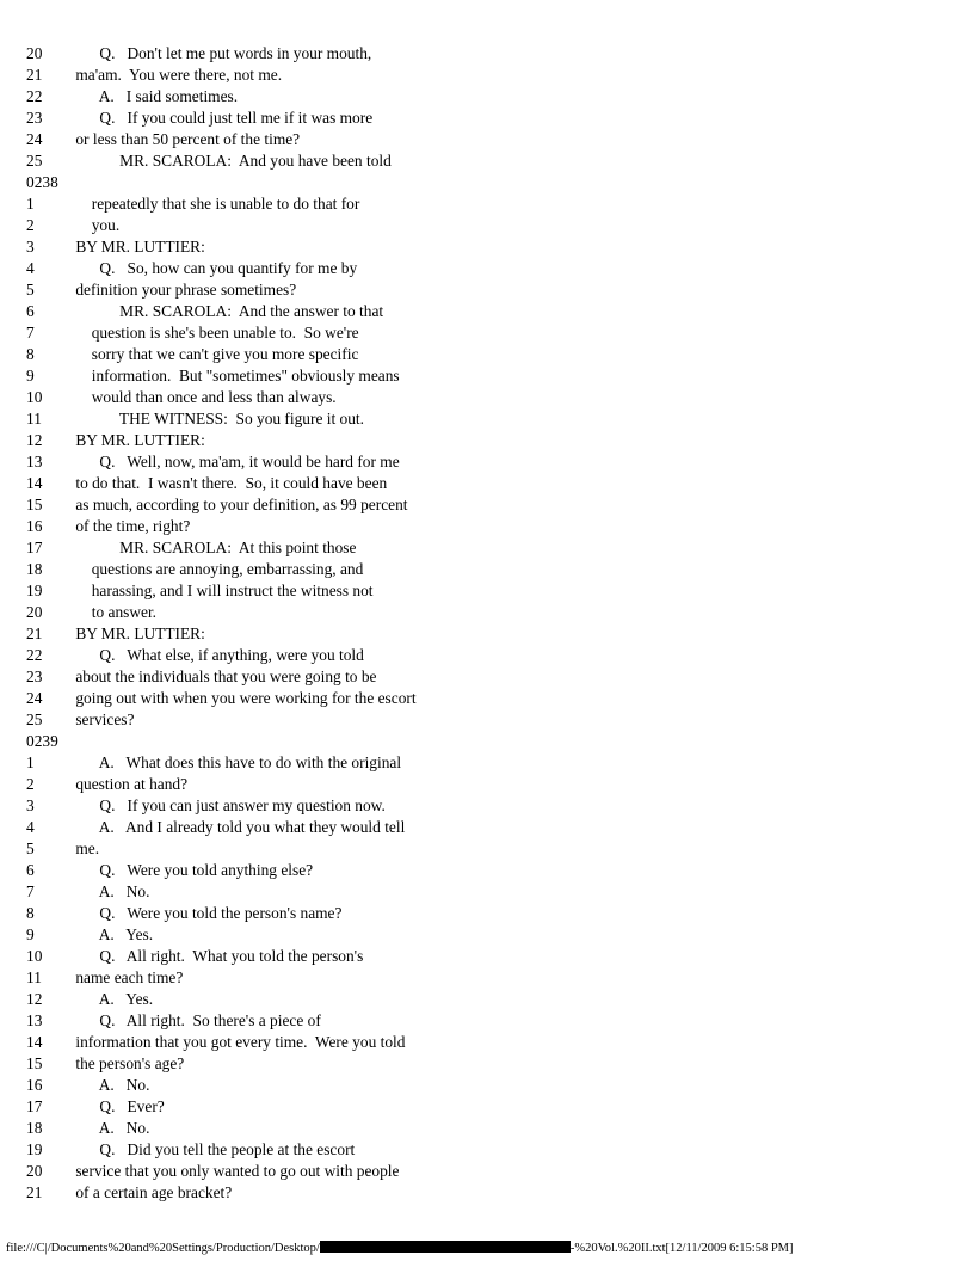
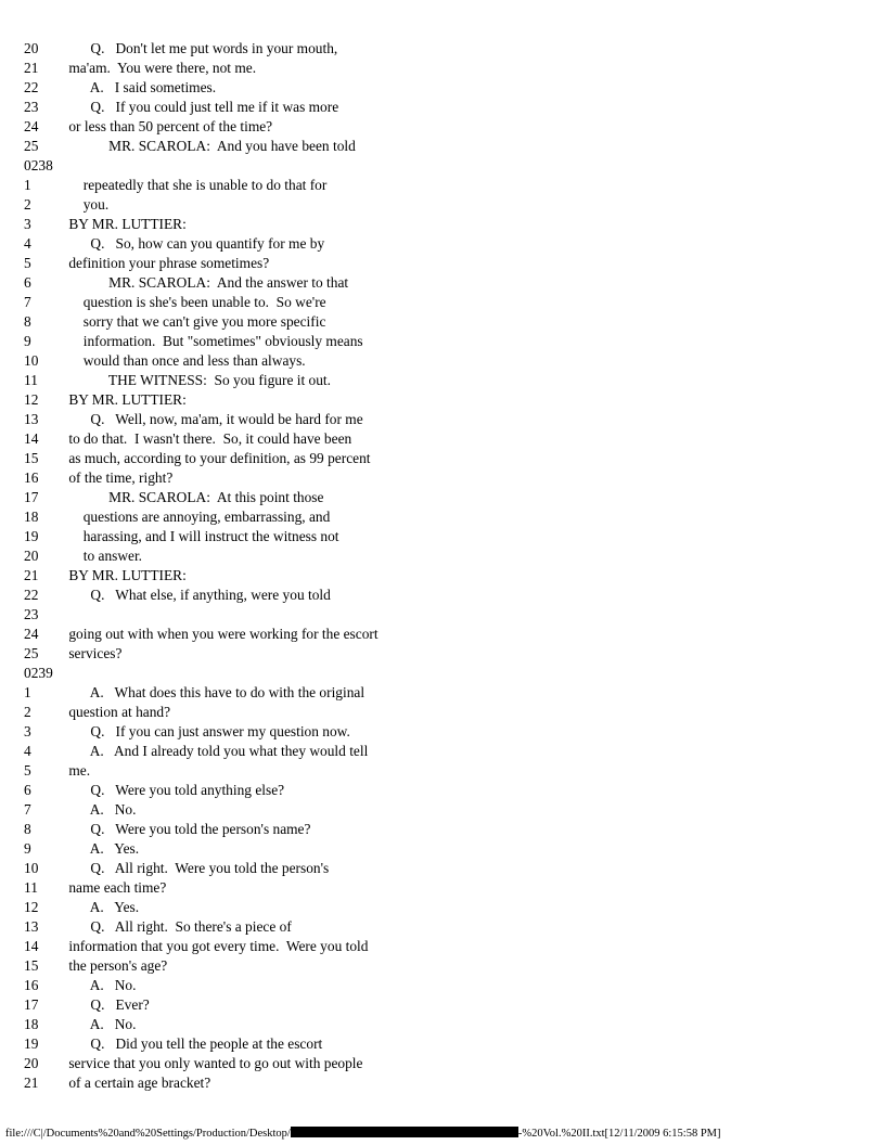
  20
  Q. Don't let me put words in your mouth,
  21
  ma'am. You were there, not me.
  22
  A. I said sometimes.
  23
  Q. If you could just tell me if it was more
  24
  or less than 50 percent of the time?
  25
  MR. SCAROLA: And you have been told
  0238
  1
  repeatedly that she is unable to do that for
  2
  you.
  3
  BY MR. LUTTIER:
  4
  Q. So, how can you quantify for me by
  5
  definition your phrase sometimes?
  6
  MR. SCAROLA: And the answer to that
  7
  question is she's been unable to. So we're
  8
  sorry that we can't give you more specific
  9
  information. But "sometimes" obviously means
  10
  would than once and less than always.
  11
  THE WITNESS: So you figure it out.
  12
  BY MR. LUTTIER:
  13
  Q. Well, now, ma'am, it would be hard for me
  14
  to do that. I wasn't there. So, it could have been
  15
  as much, according to your definition, as 99 percent
  16
  of the time, right?
  17
  MR. SCAROLA: At this point those
  18
  questions are annoying, embarrassing, and
  19
  harassing, and I will instruct the witness not
  20
  to answer.
  21
  BY MR. LUTTIER:
  22
  Q. What else, if anything, were you told
  23
- about the individuals that you were going to be
  24
  going out with when you were working for the escort
  25
  services?
  0239
  1
  A. What does this have to do with the original
  2
  question at hand?
  3
  Q. If you can just answer my question now.
  4
  A. And I already told you what they would tell
  5
  me.
  6
  Q. Were you told anything else?
  7
  A. No.
  8
  Q. Were you told the person's name?
  9
  A. Yes.
  10
- Q. All right. What you told the person's
+ Q. All right. Were you told the person's
  11
  name each time?
  12
  A. Yes.
  13
  Q. All right. So there's a piece of
  14
  information that you got every time. Were you told
  15
  the person's age?
  16
  A. No.
  17
  Q. Ever?
  18
  A. No.
  19
  Q. Did you tell the people at the escort
  20
  service that you only wanted to go out with people
  21
  of a certain age bracket?
  file:///C|/Documents%20and%20Settings/Production/Desktop/ -%20Vol.%20II.txt[12/11/2009 6:15:58 PM]
